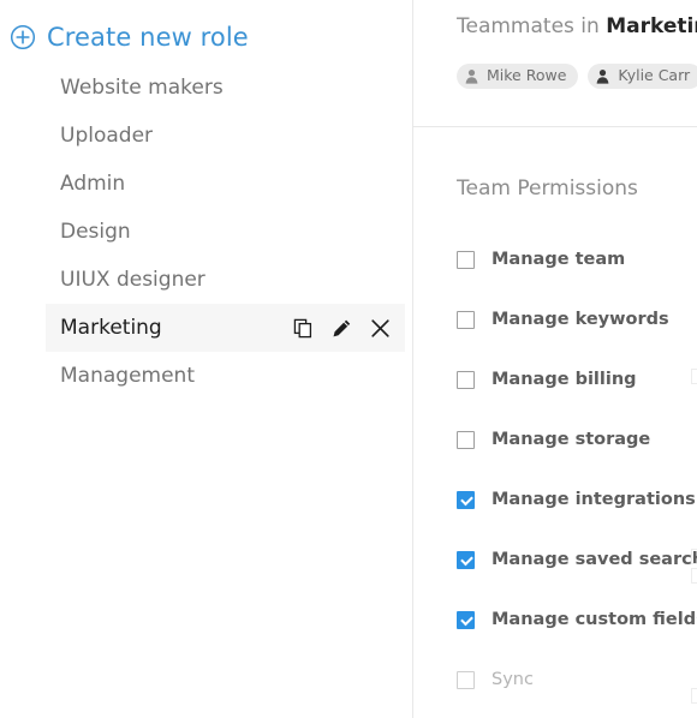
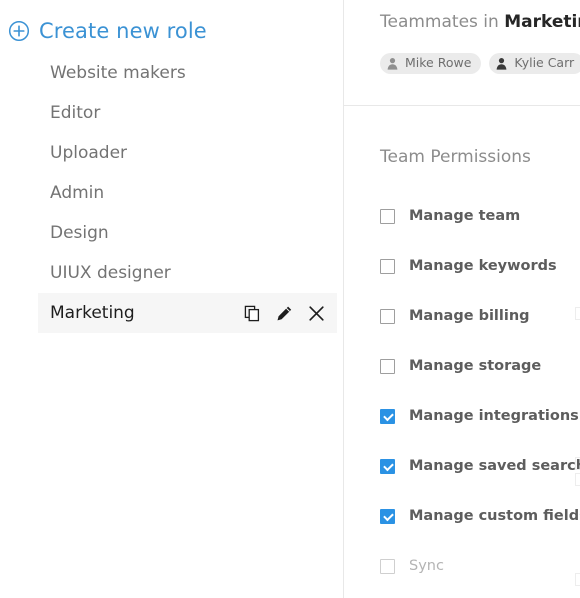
  Create new role
  Website makers
+ Editor
  Uploader
  Admin
  Design
  UIUX designer
  Marketing
- Management
  Teammates in Marketi
  Mike Rowe
  Kylie Carr
  Team Permissions
  Manage team
  Manage keywords
  Manage billing
  Manage storage
  Manage integrations
  Manage saved searc
  Manage custom field
  Sync
